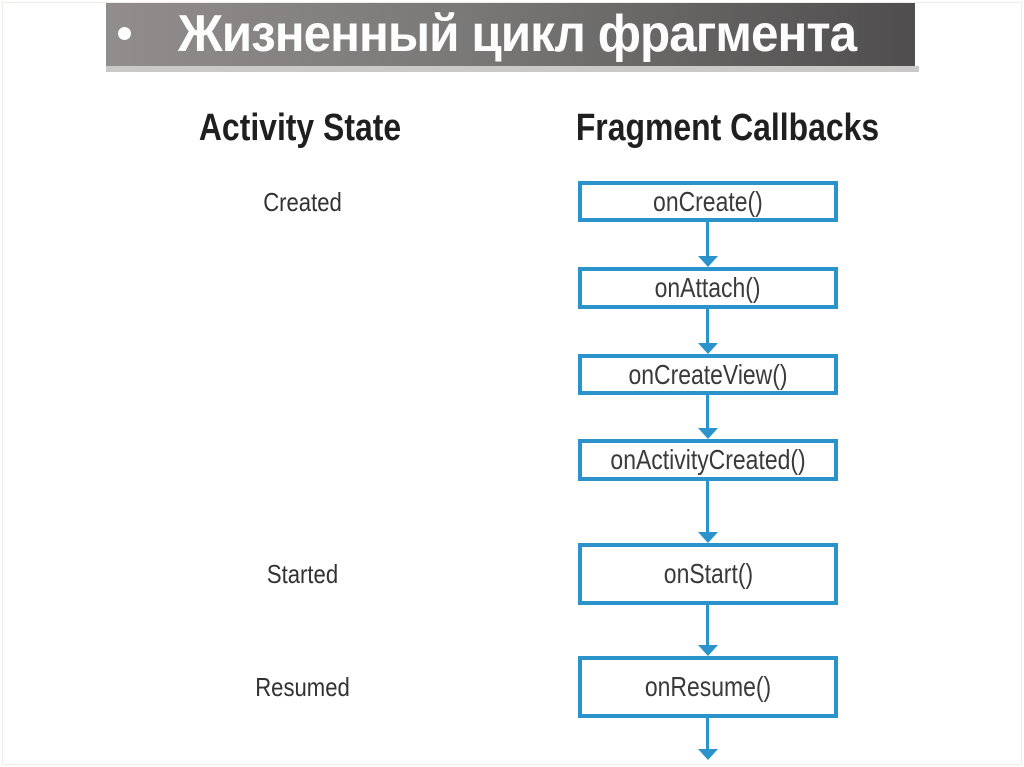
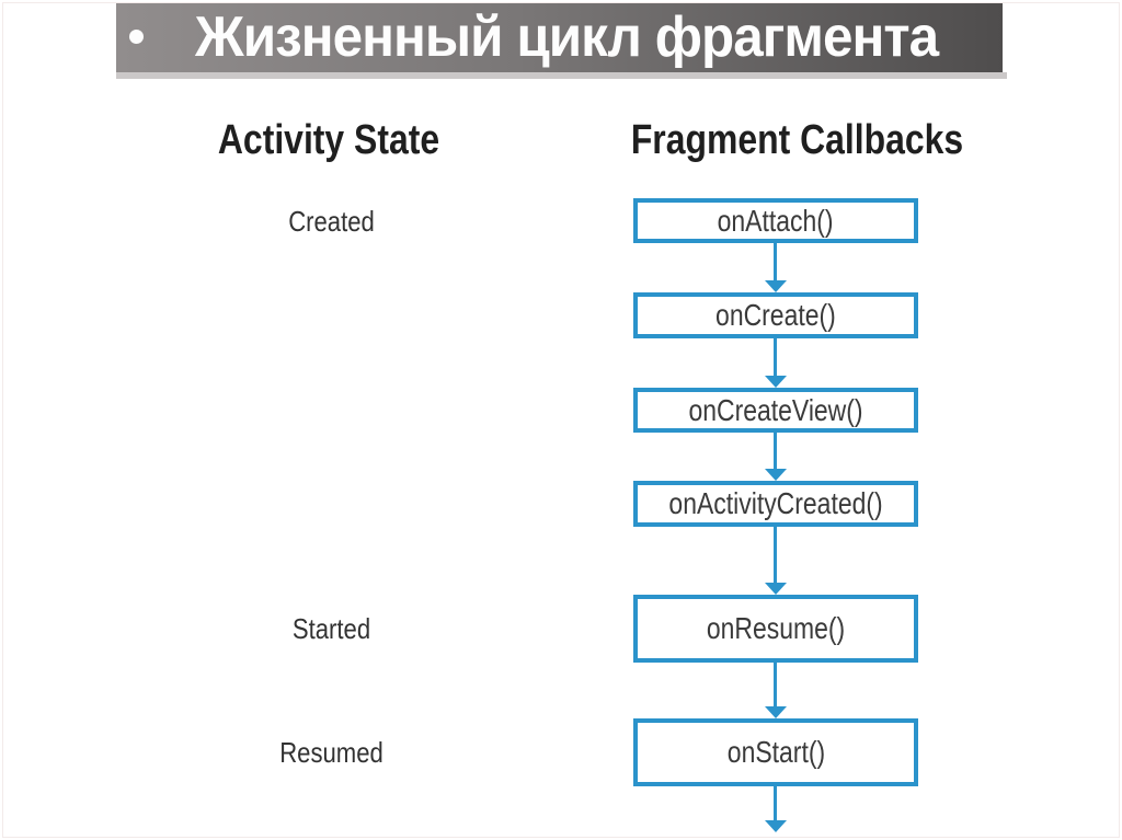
  Жизненный цикл фрагмента
  Activity State
  Fragment Callbacks
- onCreate()
+ onAttach()
  Created
- onAttach()
+ onCreate()
  onCreateView()
  onActivityCreated()
- onStart()
+ onResume()
  Started
- onResume()
+ onStart()
  Resumed
